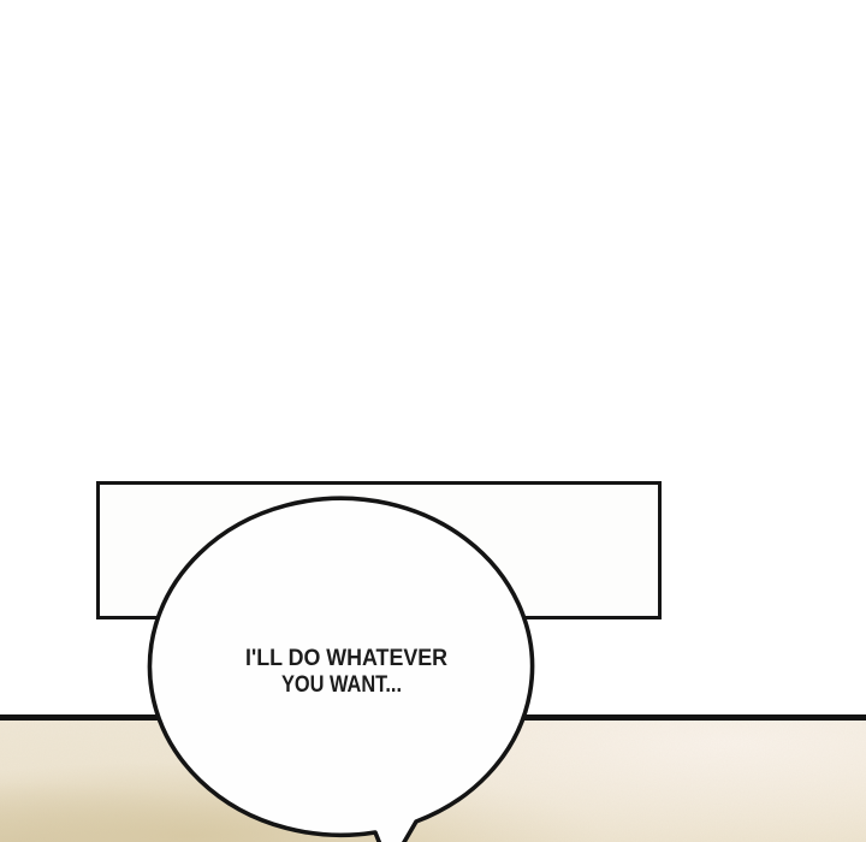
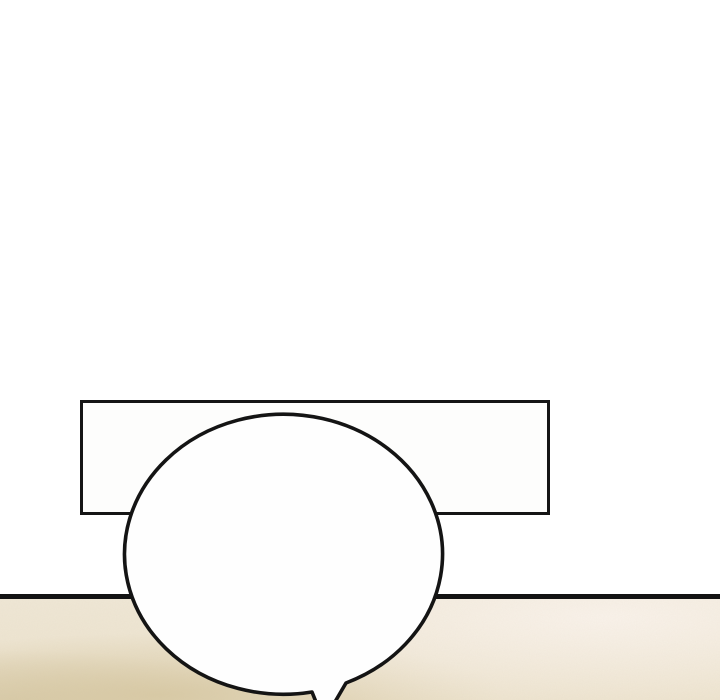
- I'LL DO WHATEVER
- YOU WANT...
